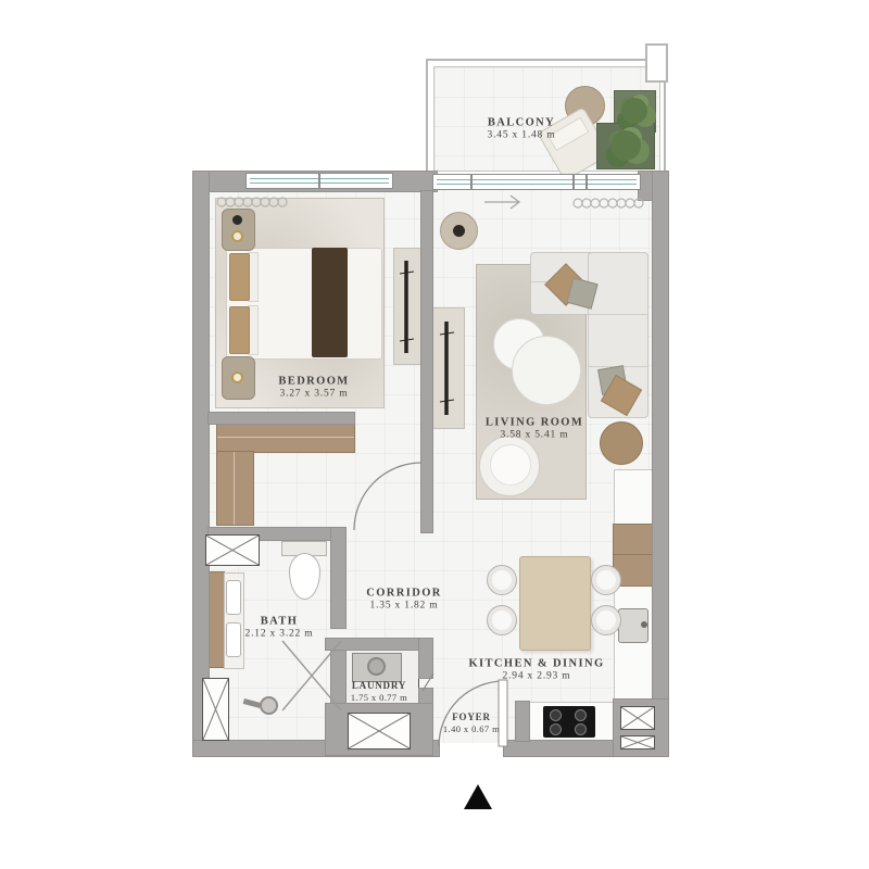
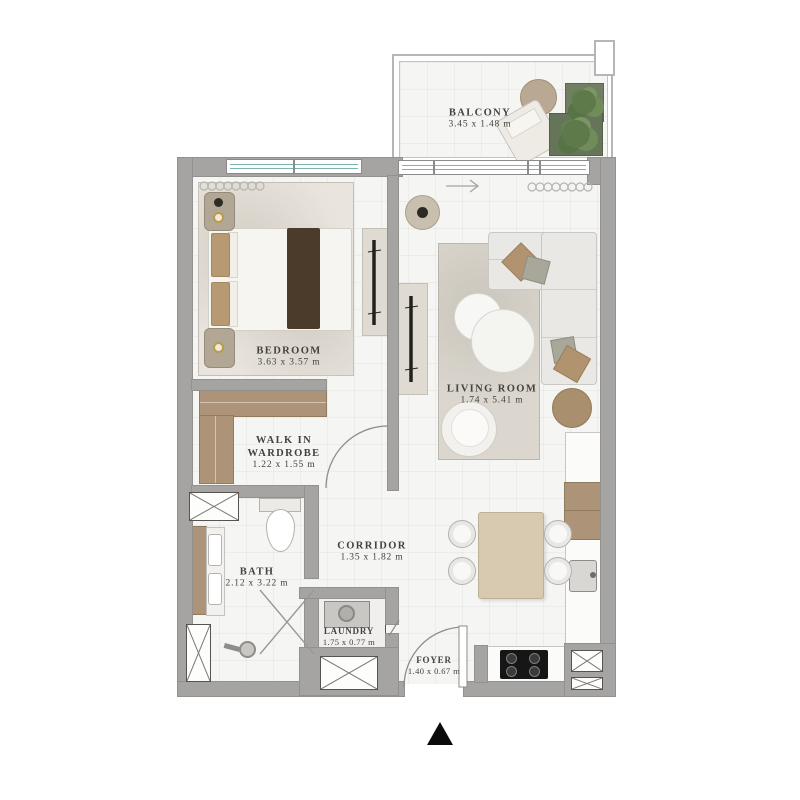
  BALCONY
  3.45 x 1.48 m
  BEDROOM
- 3.27 x 3.57 m
+ 3.63 x 3.57 m
  LIVING ROOM
- 3.58 x 5.41 m
+ 1.74 x 5.41 m
+ WALK IN
+ WARDROBE
+ 1.22 x 1.55 m
  CORRIDOR
  1.35 x 1.82 m
  BATH
  2.12 x 3.22 m
  LAUNDRY
  1.75 x 0.77 m
- KITCHEN & DINING
- 2.94 x 2.93 m
  FOYER
  1.40 x 0.67 m
